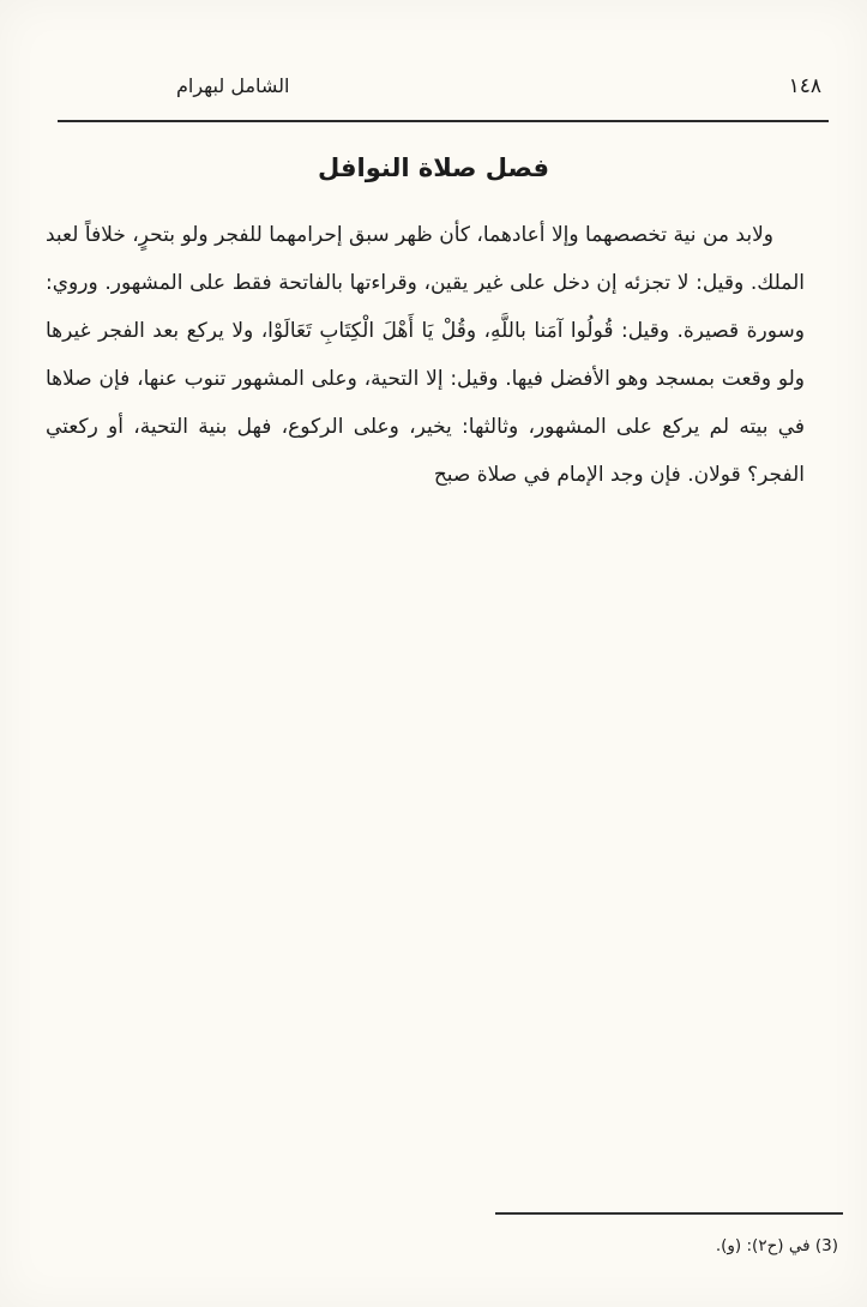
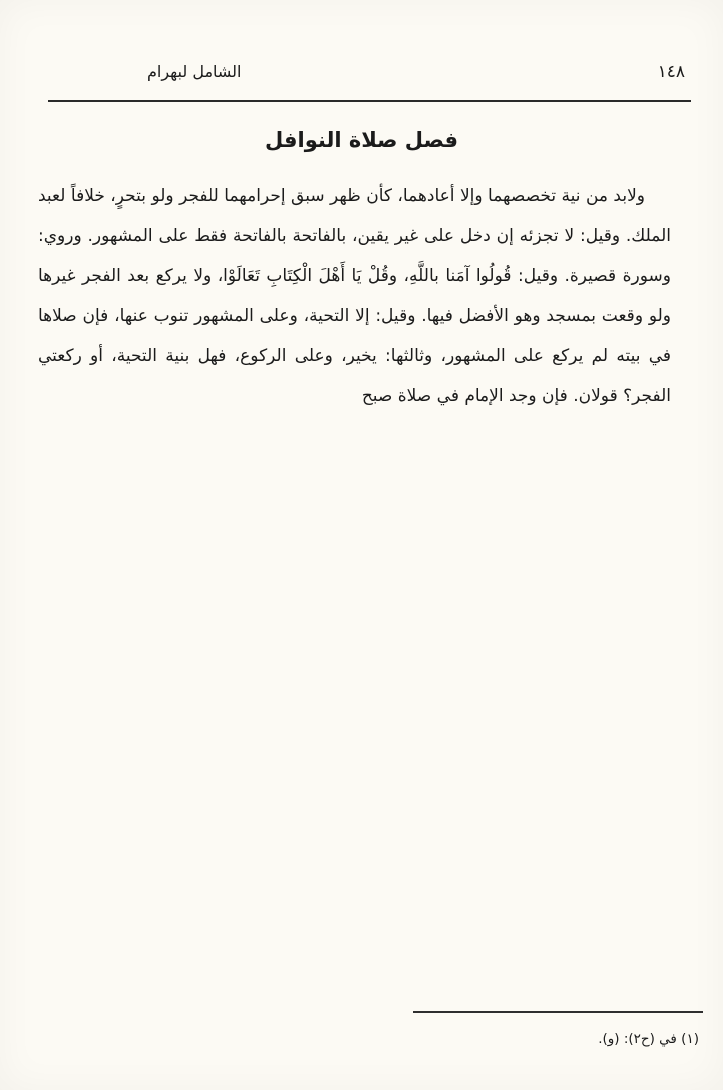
  الشامل لبهرام
  ١٤٨
  فصل صلاة النوافل
- ولابد من نية تخصصهما وإلا أعادهما، كأن ظهر سبق إحرامهما للفجر ولو بتحرٍ، خلافاً لعبد الملك. وقيل: لا تجزئه إن دخل على غير يقين، وقراءتها بالفاتحة فقط على المشهور. وروي: وسورة قصيرة. وقيل: قُولُوا آمَنا باللَّهِ، وقُلْ يَا أَهْلَ الْكِتَابِ تَعَالَوْا، ولا يركع بعد الفجر غيرها ولو وقعت بمسجد وهو الأفضل فيها. وقيل: إلا التحية، وعلى المشهور تنوب عنها، فإن صلاها في بيته لم يركع على المشهور، وثالثها: يخير، وعلى الركوع، فهل بنية التحية، أو ركعتي الفجر؟ قولان. فإن وجد الإمام في صلاة صبح
+ ولابد من نية تخصصهما وإلا أعادهما، كأن ظهر سبق إحرامهما للفجر ولو بتحرٍ، خلافاً لعبد الملك. وقيل: لا تجزئه إن دخل على غير يقين، بالفاتحة بالفاتحة فقط على المشهور. وروي: وسورة قصيرة. وقيل: قُولُوا آمَنا باللَّهِ، وقُلْ يَا أَهْلَ الْكِتَابِ تَعَالَوْا، ولا يركع بعد الفجر غيرها ولو وقعت بمسجد وهو الأفضل فيها. وقيل: إلا التحية، وعلى المشهور تنوب عنها، فإن صلاها في بيته لم يركع على المشهور، وثالثها: يخير، وعلى الركوع، فهل بنية التحية، أو ركعتي الفجر؟ قولان. فإن وجد الإمام في صلاة صبح
- (3) في (ح٢): (و).
+ (١) في (ح٢): (و).
